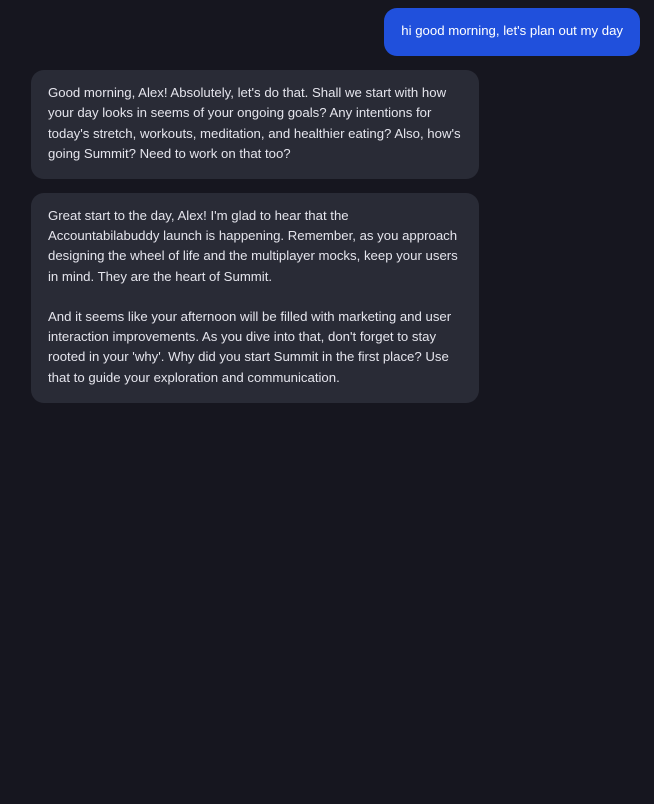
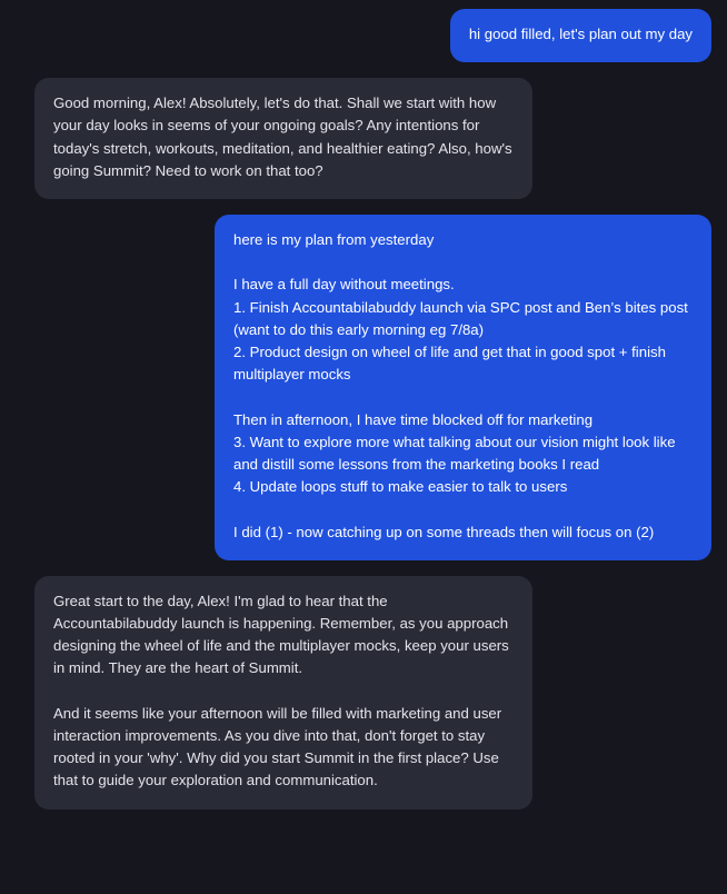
- hi good morning, let's plan out my day
+ hi good filled, let's plan out my day
  Good morning, Alex! Absolutely, let's do that. Shall we start with how your day looks in seems of your ongoing goals? Any intentions for today's stretch, workouts, meditation, and healthier eating? Also, how's going Summit? Need to work on that too?
+ here is my plan from yesterday
+ I have a full day without meetings.
+ 1. Finish Accountabilabuddy launch via SPC post and Ben’s bites post (want to do this early morning eg 7/8a)
+ 2. Product design on wheel of life and get that in good spot + finish multiplayer mocks
+ Then in afternoon, I have time blocked off for marketing
+ 3. Want to explore more what talking about our vision might look like and distill some lessons from the marketing books I read
+ 4. Update loops stuff to make easier to talk to users
+ I did (1) - now catching up on some threads then will focus on (2)
  Great start to the day, Alex! I'm glad to hear that the Accountabilabuddy launch is happening. Remember, as you approach designing the wheel of life and the multiplayer mocks, keep your users in mind. They are the heart of Summit.
  And it seems like your afternoon will be filled with marketing and user interaction improvements. As you dive into that, don't forget to stay rooted in your 'why'. Why did you start Summit in the first place? Use that to guide your exploration and communication.
